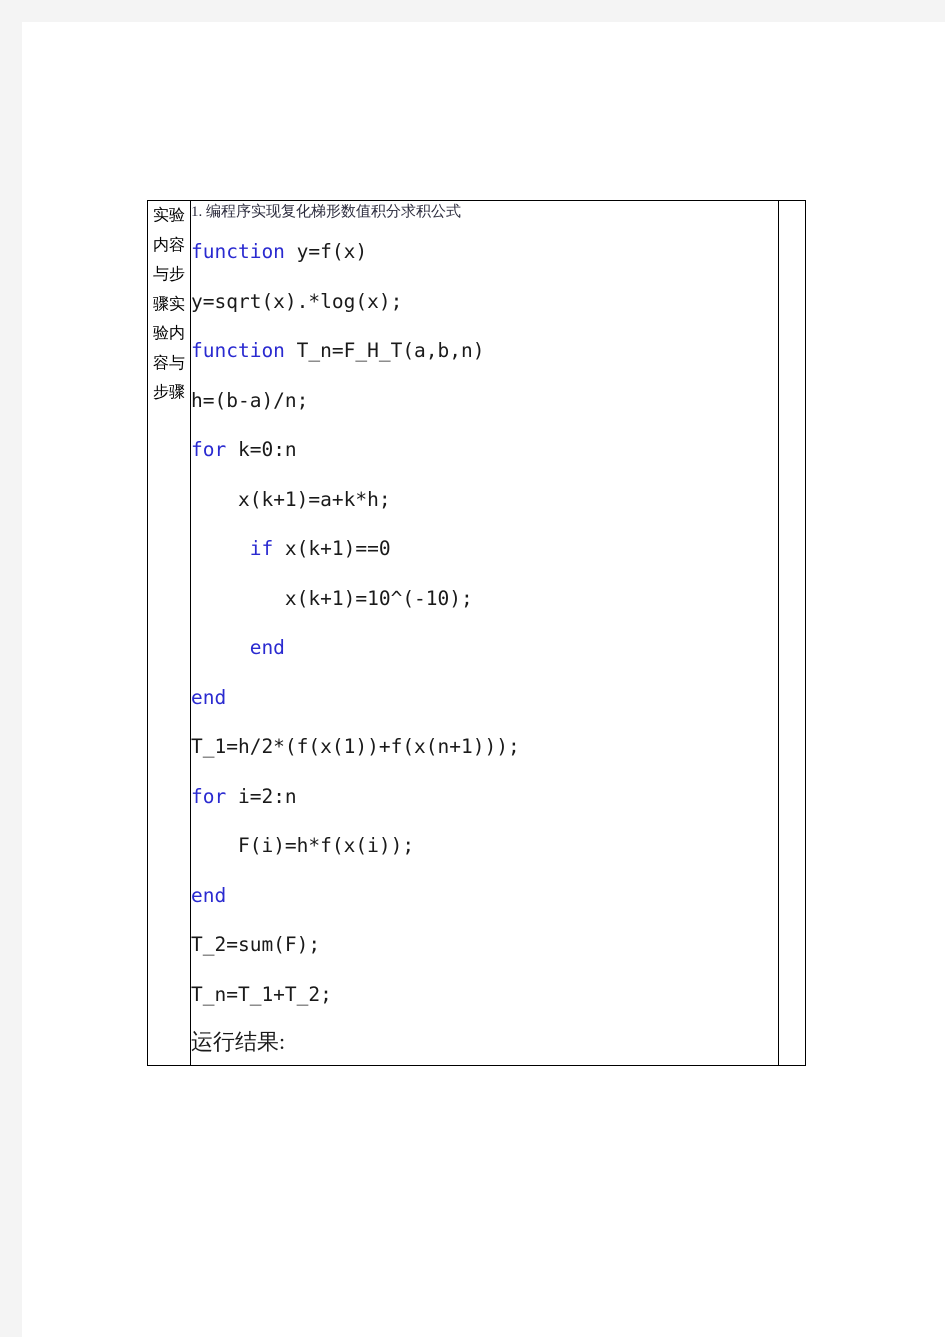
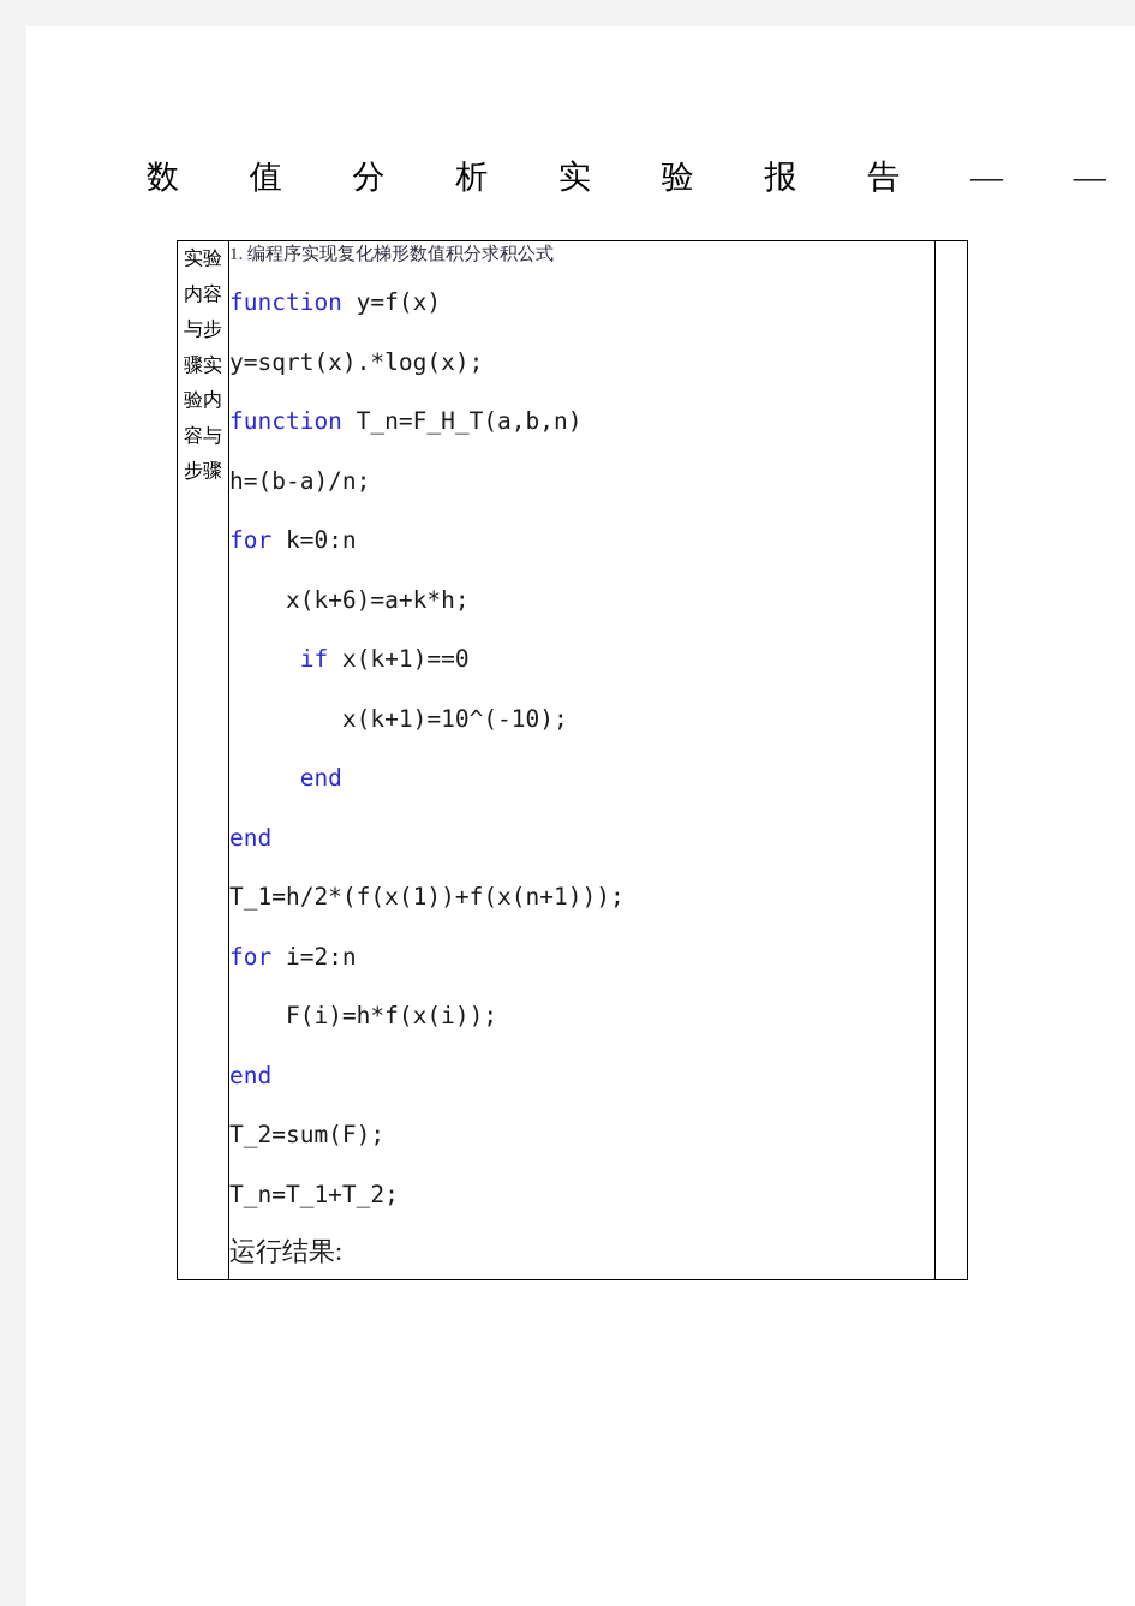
+ 数 值 分 析 实 验 报 告 — —
- 实验内容与步骤实验内容与步骤	1. 编程序实现复化梯形数值积分求积公式 function y=f(x)y=sqrt(x).*log(x);function T_n=F_H_T(a,b,n)h=(b-a)/n;for k=0:n x(k+1)=a+k*h; if x(k+1)==0 x(k+1)=10^(-10); endendT_1=h/2*(f(x(1))+f(x(n+1)));for i=2:n F(i)=h*f(x(i));endT_2=sum(F);T_n=T_1+T_2; 运行结果:
+ 实验内容与步骤实验内容与步骤	1. 编程序实现复化梯形数值积分求积公式 function y=f(x)y=sqrt(x).*log(x);function T_n=F_H_T(a,b,n)h=(b-a)/n;for k=0:n x(k+6)=a+k*h; if x(k+1)==0 x(k+1)=10^(-10); endendT_1=h/2*(f(x(1))+f(x(n+1)));for i=2:n F(i)=h*f(x(i));endT_2=sum(F);T_n=T_1+T_2; 运行结果:
